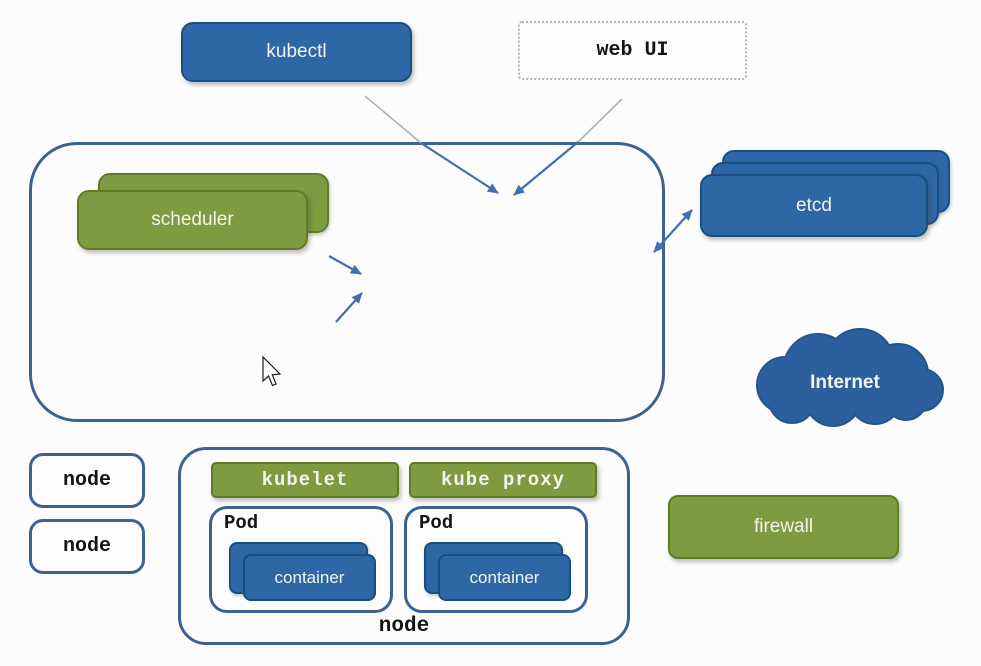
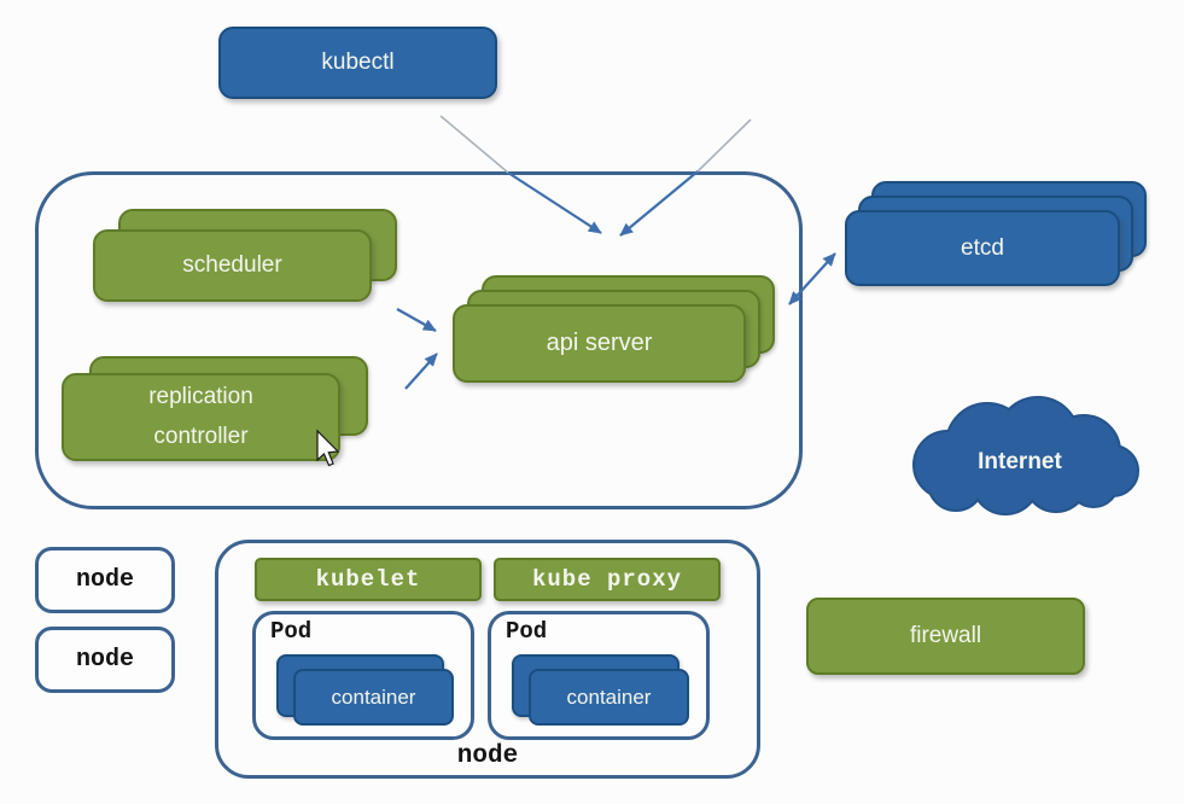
  kubectl
- web UI
  scheduler
+ replication
+ controller
+ api server
  etcd
  firewall
  node
  node
  kubelet
  kube proxy
  Pod
  container
  Pod
  container
  node
  Internet
